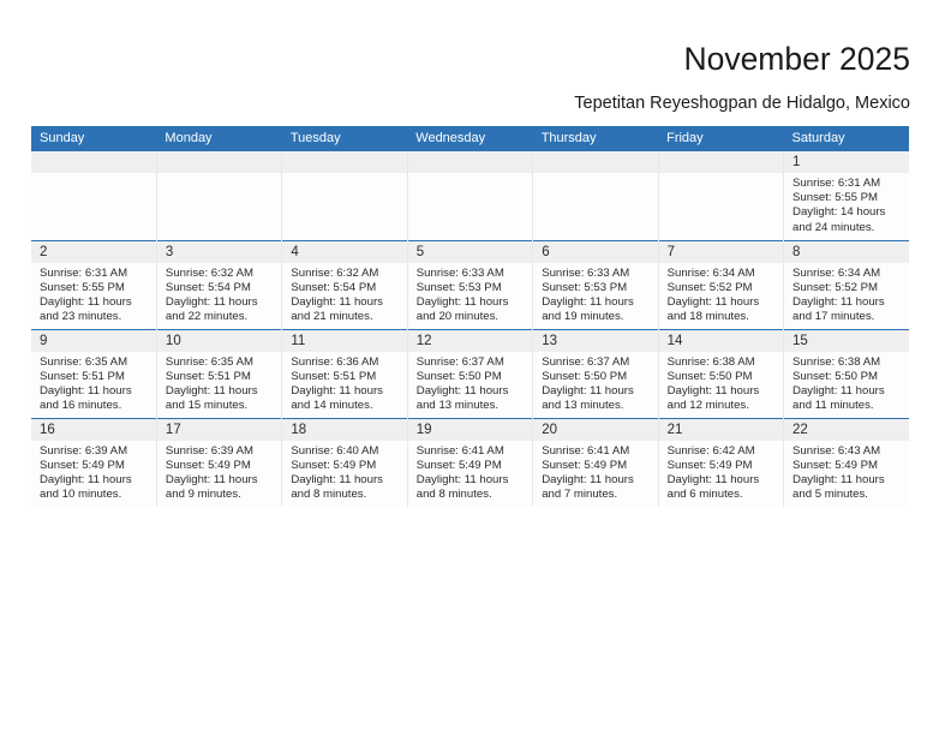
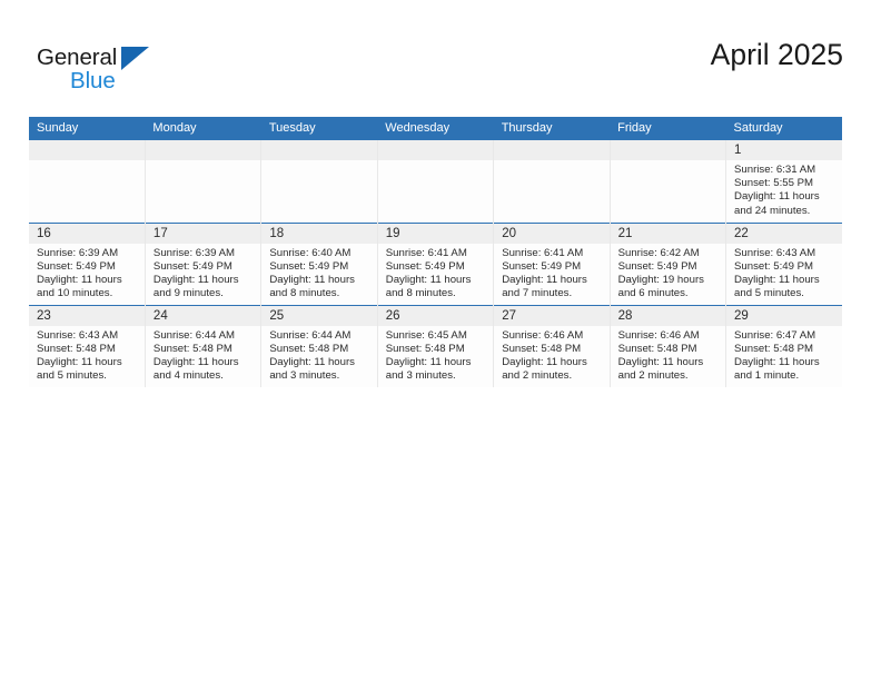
+ General
+ Blue
- November 2025
+ April 2025
- Tepetitan Reyeshogpan de Hidalgo, Mexico
  Sunday	Monday	Tuesday	Wednesday	Thursday	Friday	Saturday
- 						1Sunrise: 6:31 AMSunset: 5:55 PMDaylight: 14 hours and 24 minutes.
+ 						1Sunrise: 6:31 AMSunset: 5:55 PMDaylight: 11 hours and 24 minutes.
- 2Sunrise: 6:31 AMSunset: 5:55 PMDaylight: 11 hours and 23 minutes.	3Sunrise: 6:32 AMSunset: 5:54 PMDaylight: 11 hours and 22 minutes.	4Sunrise: 6:32 AMSunset: 5:54 PMDaylight: 11 hours and 21 minutes.	5Sunrise: 6:33 AMSunset: 5:53 PMDaylight: 11 hours and 20 minutes.	6Sunrise: 6:33 AMSunset: 5:53 PMDaylight: 11 hours and 19 minutes.	7Sunrise: 6:34 AMSunset: 5:52 PMDaylight: 11 hours and 18 minutes.	8Sunrise: 6:34 AMSunset: 5:52 PMDaylight: 11 hours and 17 minutes.
- 9Sunrise: 6:35 AMSunset: 5:51 PMDaylight: 11 hours and 16 minutes.	10Sunrise: 6:35 AMSunset: 5:51 PMDaylight: 11 hours and 15 minutes.	11Sunrise: 6:36 AMSunset: 5:51 PMDaylight: 11 hours and 14 minutes.	12Sunrise: 6:37 AMSunset: 5:50 PMDaylight: 11 hours and 13 minutes.	13Sunrise: 6:37 AMSunset: 5:50 PMDaylight: 11 hours and 13 minutes.	14Sunrise: 6:38 AMSunset: 5:50 PMDaylight: 11 hours and 12 minutes.	15Sunrise: 6:38 AMSunset: 5:50 PMDaylight: 11 hours and 11 minutes.
- 16Sunrise: 6:39 AMSunset: 5:49 PMDaylight: 11 hours and 10 minutes.	17Sunrise: 6:39 AMSunset: 5:49 PMDaylight: 11 hours and 9 minutes.	18Sunrise: 6:40 AMSunset: 5:49 PMDaylight: 11 hours and 8 minutes.	19Sunrise: 6:41 AMSunset: 5:49 PMDaylight: 11 hours and 8 minutes.	20Sunrise: 6:41 AMSunset: 5:49 PMDaylight: 11 hours and 7 minutes.	21Sunrise: 6:42 AMSunset: 5:49 PMDaylight: 11 hours and 6 minutes.	22Sunrise: 6:43 AMSunset: 5:49 PMDaylight: 11 hours and 5 minutes.
+ 16Sunrise: 6:39 AMSunset: 5:49 PMDaylight: 11 hours and 10 minutes.	17Sunrise: 6:39 AMSunset: 5:49 PMDaylight: 11 hours and 9 minutes.	18Sunrise: 6:40 AMSunset: 5:49 PMDaylight: 11 hours and 8 minutes.	19Sunrise: 6:41 AMSunset: 5:49 PMDaylight: 11 hours and 8 minutes.	20Sunrise: 6:41 AMSunset: 5:49 PMDaylight: 11 hours and 7 minutes.	21Sunrise: 6:42 AMSunset: 5:49 PMDaylight: 19 hours and 6 minutes.	22Sunrise: 6:43 AMSunset: 5:49 PMDaylight: 11 hours and 5 minutes.
+ 23Sunrise: 6:43 AMSunset: 5:48 PMDaylight: 11 hours and 5 minutes.	24Sunrise: 6:44 AMSunset: 5:48 PMDaylight: 11 hours and 4 minutes.	25Sunrise: 6:44 AMSunset: 5:48 PMDaylight: 11 hours and 3 minutes.	26Sunrise: 6:45 AMSunset: 5:48 PMDaylight: 11 hours and 3 minutes.	27Sunrise: 6:46 AMSunset: 5:48 PMDaylight: 11 hours and 2 minutes.	28Sunrise: 6:46 AMSunset: 5:48 PMDaylight: 11 hours and 2 minutes.	29Sunrise: 6:47 AMSunset: 5:48 PMDaylight: 11 hours and 1 minute.
